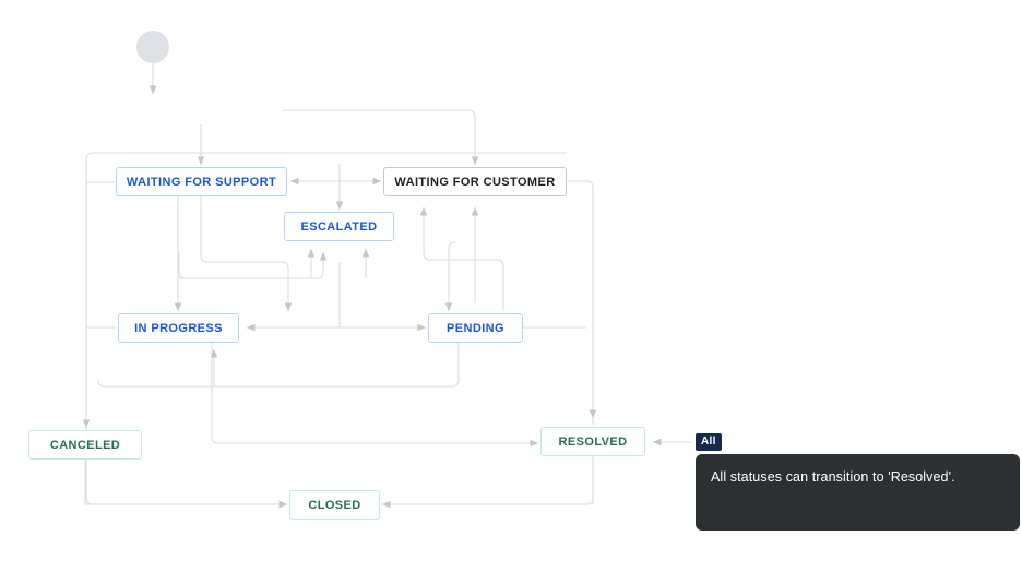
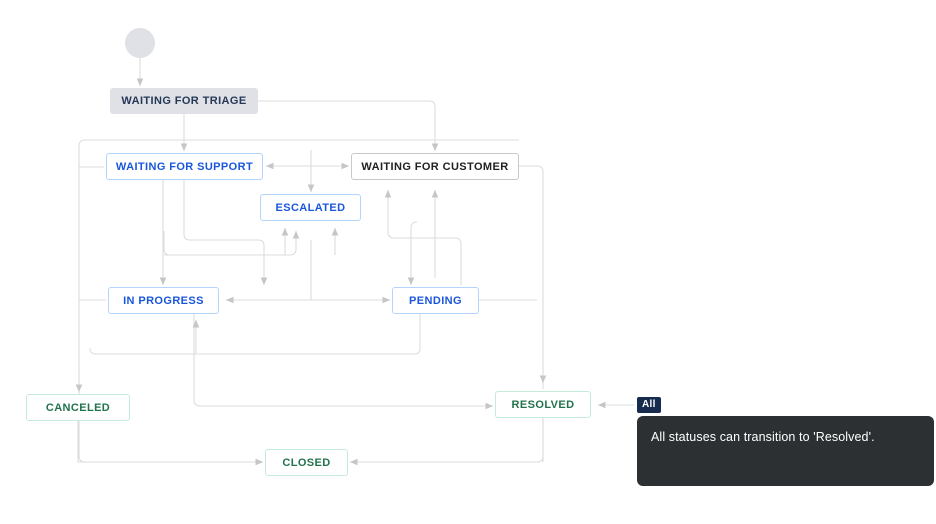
+ WAITING FOR TRIAGE
  WAITING FOR SUPPORT
  WAITING FOR CUSTOMER
  ESCALATED
  IN PROGRESS
  PENDING
  CANCELED
  RESOLVED
  CLOSED
  All
  All statuses can transition to 'Resolved'.
